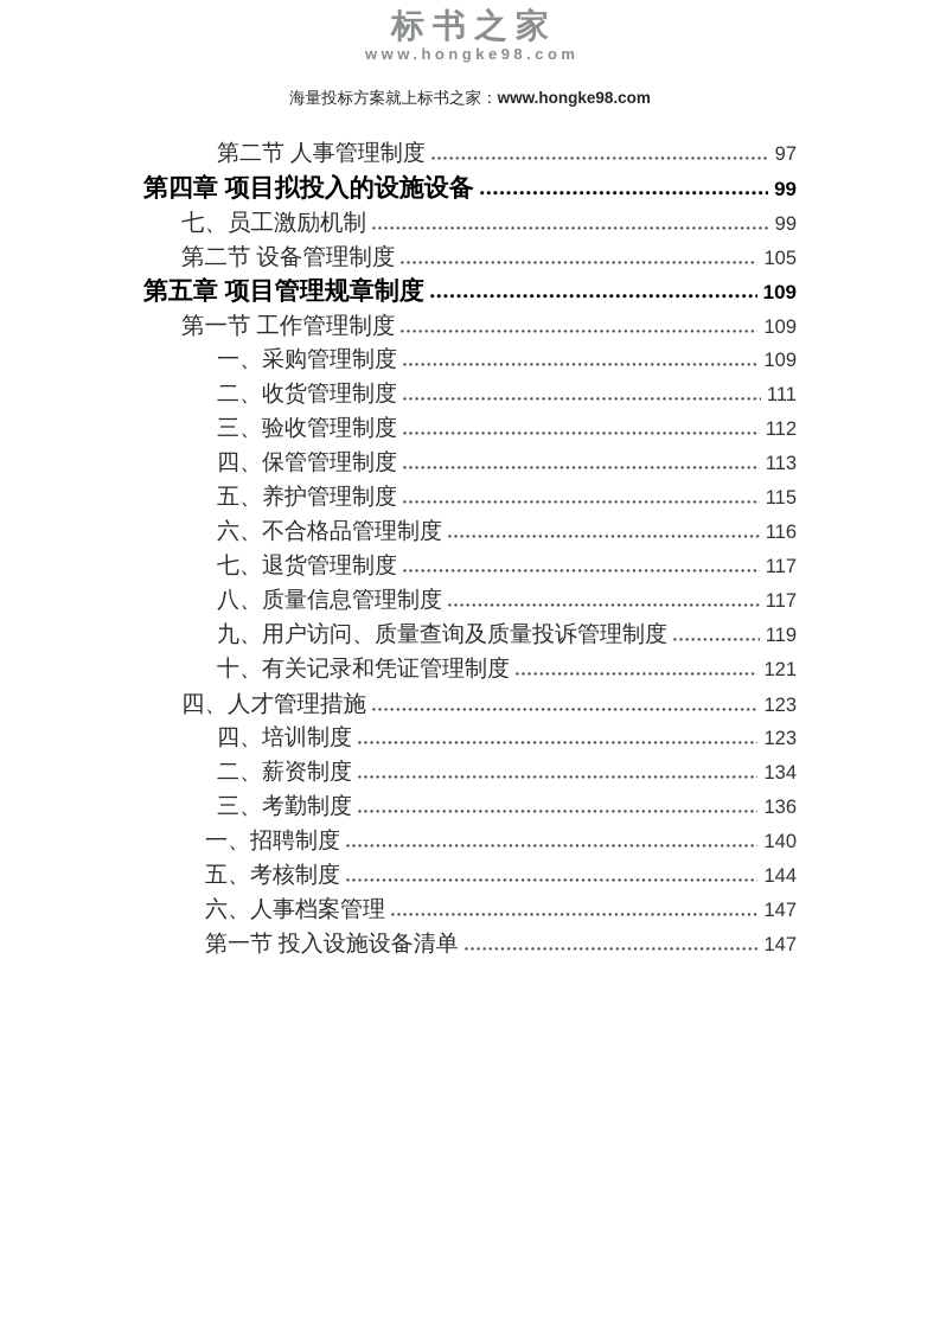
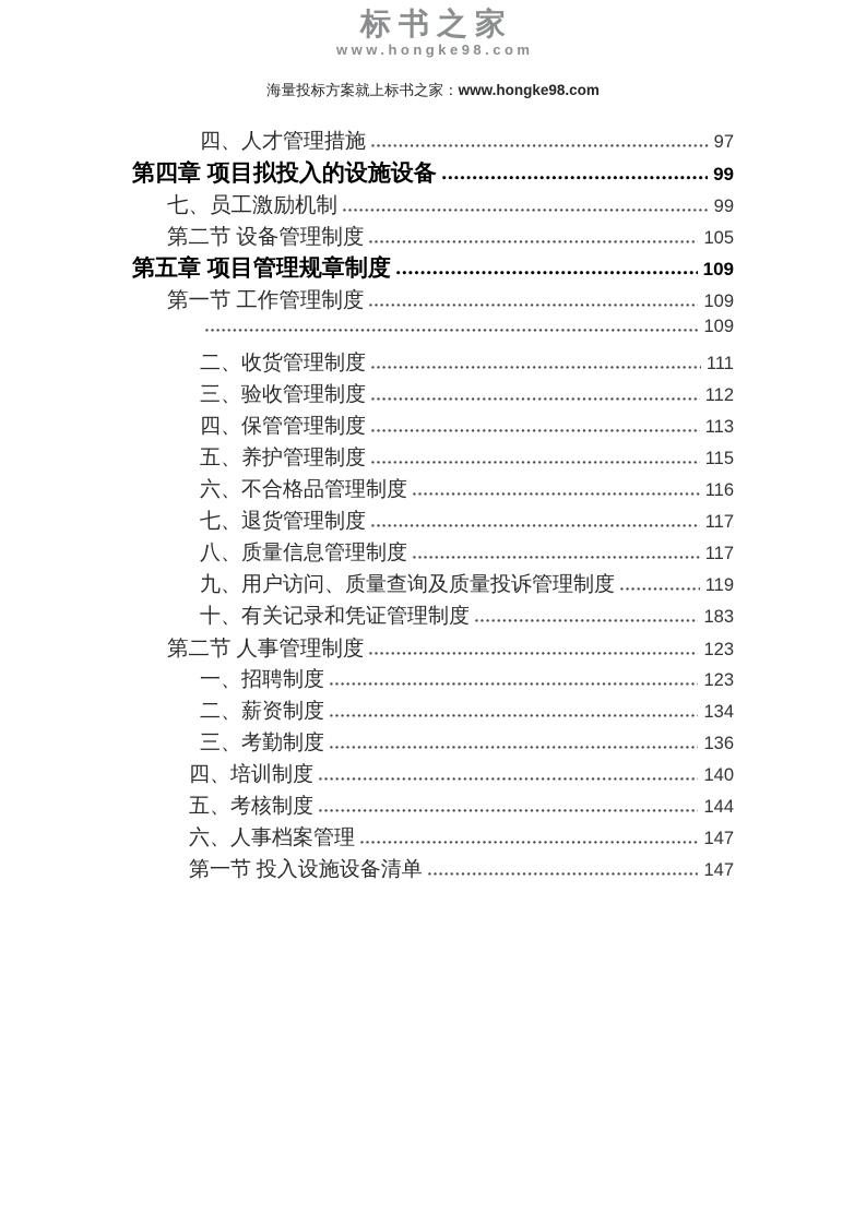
  标书之家
  www.hongke98.com
  海量投标方案就上标书之家：www.hongke98.com
- 第二节 人事管理制度
+ 四、人才管理措施
  97
  第四章 项目拟投入的设施设备
  99
  七、员工激励机制
  99
  第二节 设备管理制度
  105
  第五章 项目管理规章制度
  109
  第一节 工作管理制度
  109
- 一、采购管理制度
  109
  二、收货管理制度
  111
  三、验收管理制度
  112
  四、保管管理制度
  113
  五、养护管理制度
  115
  六、不合格品管理制度
  116
  七、退货管理制度
  117
  八、质量信息管理制度
  117
  九、用户访问、质量查询及质量投诉管理制度
  119
  十、有关记录和凭证管理制度
- 121
+ 183
- 四、人才管理措施
+ 第二节 人事管理制度
  123
- 四、培训制度
+ 一、招聘制度
  123
  二、薪资制度
  134
  三、考勤制度
  136
- 一、招聘制度
+ 四、培训制度
  140
  五、考核制度
  144
  六、人事档案管理
  147
  第一节 投入设施设备清单
  147
